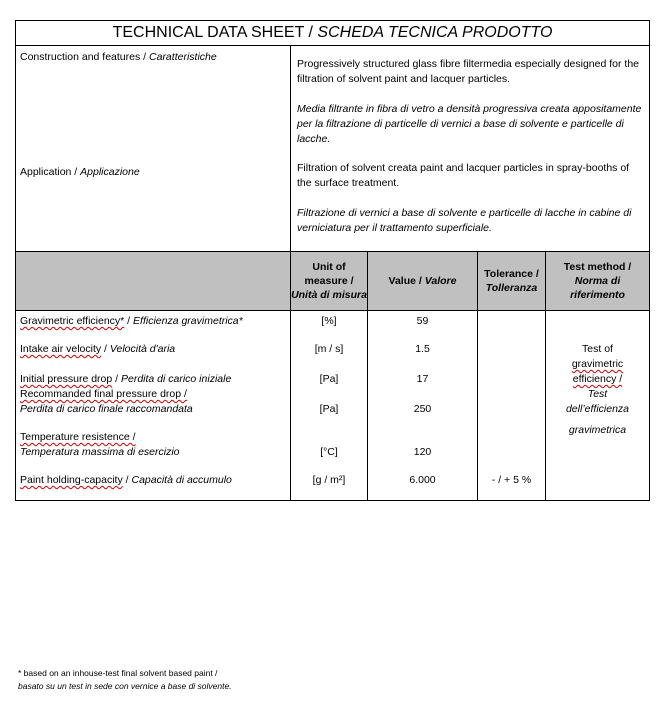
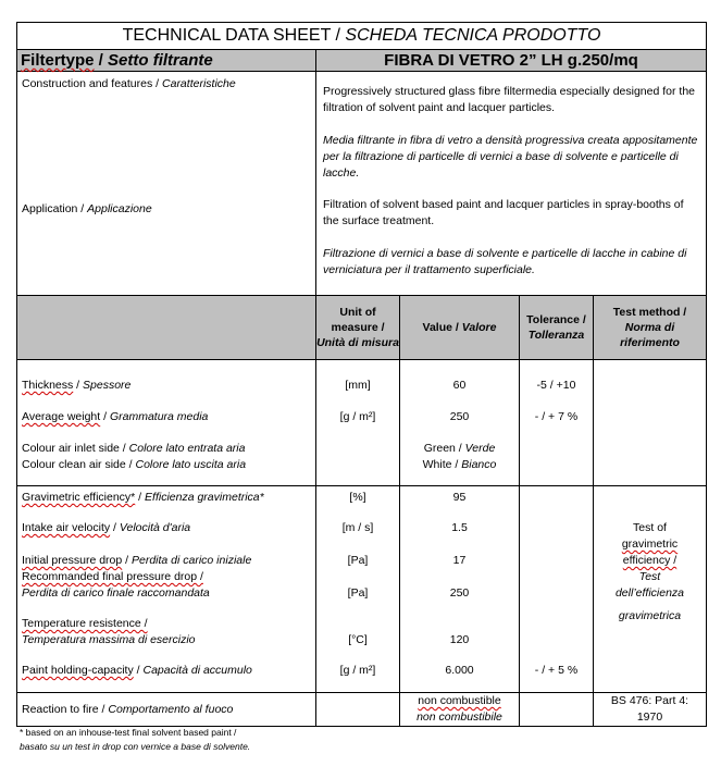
  TECHNICAL DATA SHEET / SCHEDA TECNICA PRODOTTO
+ Filtertype / Setto filtrante	FIBRA DI VETRO 2” LH g.250/mq
- Construction and features / Caratteristiche Application / Applicazione	Progressively structured glass fibre filtermedia especially designed for the filtration of solvent paint and lacquer particles. Media filtrante in fibra di vetro a densità progressiva creata appositamente per la filtrazione di particelle di vernici a base di solvente e particelle di lacche. Filtration of solvent creata paint and lacquer particles in spray-booths of the surface treatment. Filtrazione di vernici a base di solvente e particelle di lacche in cabine di verniciatura per il trattamento superficiale.
+ Construction and features / Caratteristiche Application / Applicazione	Progressively structured glass fibre filtermedia especially designed for the filtration of solvent paint and lacquer particles. Media filtrante in fibra di vetro a densità progressiva creata appositamente per la filtrazione di particelle di vernici a base di solvente e particelle di lacche. Filtration of solvent based paint and lacquer particles in spray-booths of the surface treatment. Filtrazione di vernici a base di solvente e particelle di lacche in cabine di verniciatura per il trattamento superficiale.
  	Unit of measure /Unità di misura	Value / Valore	Tolerance /Tolleranza	Test method /Norma di riferimento
+ Thickness / Spessore Average weight / Grammatura media Colour air inlet side / Colore lato entrata aria Colour clean air side / Colore lato uscita aria	[mm] [g / m²]	60 250 Green / Verde White / Bianco	-5 / +10 - / + 7 %
- Gravimetric efficiency* / Efficienza gravimetrica* Intake air velocity / Velocità d'aria Initial pressure drop / Perdita di carico iniziale Recommanded final pressure drop /Perdita di carico finale raccomandata Temperature resistence /Temperatura massima di esercizio Paint holding-capacity / Capacità di accumulo	[%] [m / s] [Pa] [Pa] [°C] [g / m²]	59 1.5 17 250 120 6.000	- / + 5 %	Test of gravimetric efficiency / Test dell’efficienza gravimetrica
+ Gravimetric efficiency* / Efficienza gravimetrica* Intake air velocity / Velocità d'aria Initial pressure drop / Perdita di carico iniziale Recommanded final pressure drop /Perdita di carico finale raccomandata Temperature resistence /Temperatura massima di esercizio Paint holding-capacity / Capacità di accumulo	[%] [m / s] [Pa] [Pa] [°C] [g / m²]	95 1.5 17 250 120 6.000	- / + 5 %	Test of gravimetric efficiency / Test dell’efficienza gravimetrica
+ Reaction to fire / Comportamento al fuoco		non combustiblenon combustibile		BS 476: Part 4:1970
  * based on an inhouse-test final solvent based paint /
- basato su un test in sede con vernice a base di solvente.
+ basato su un test in drop con vernice a base di solvente.
